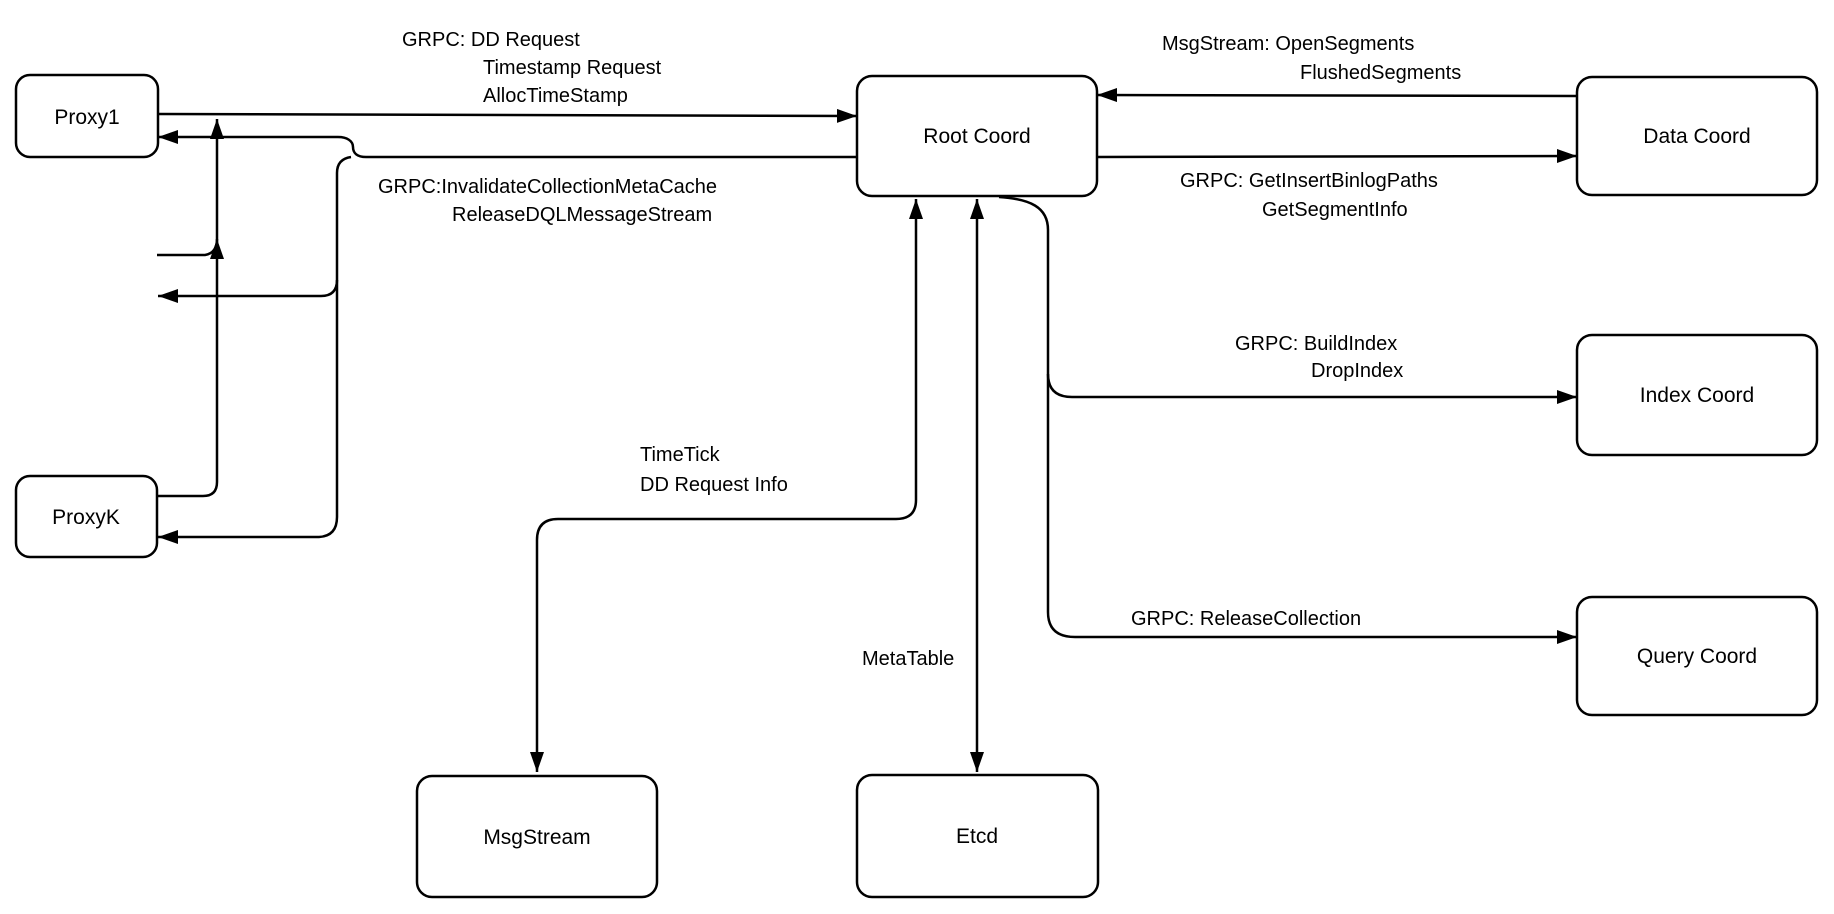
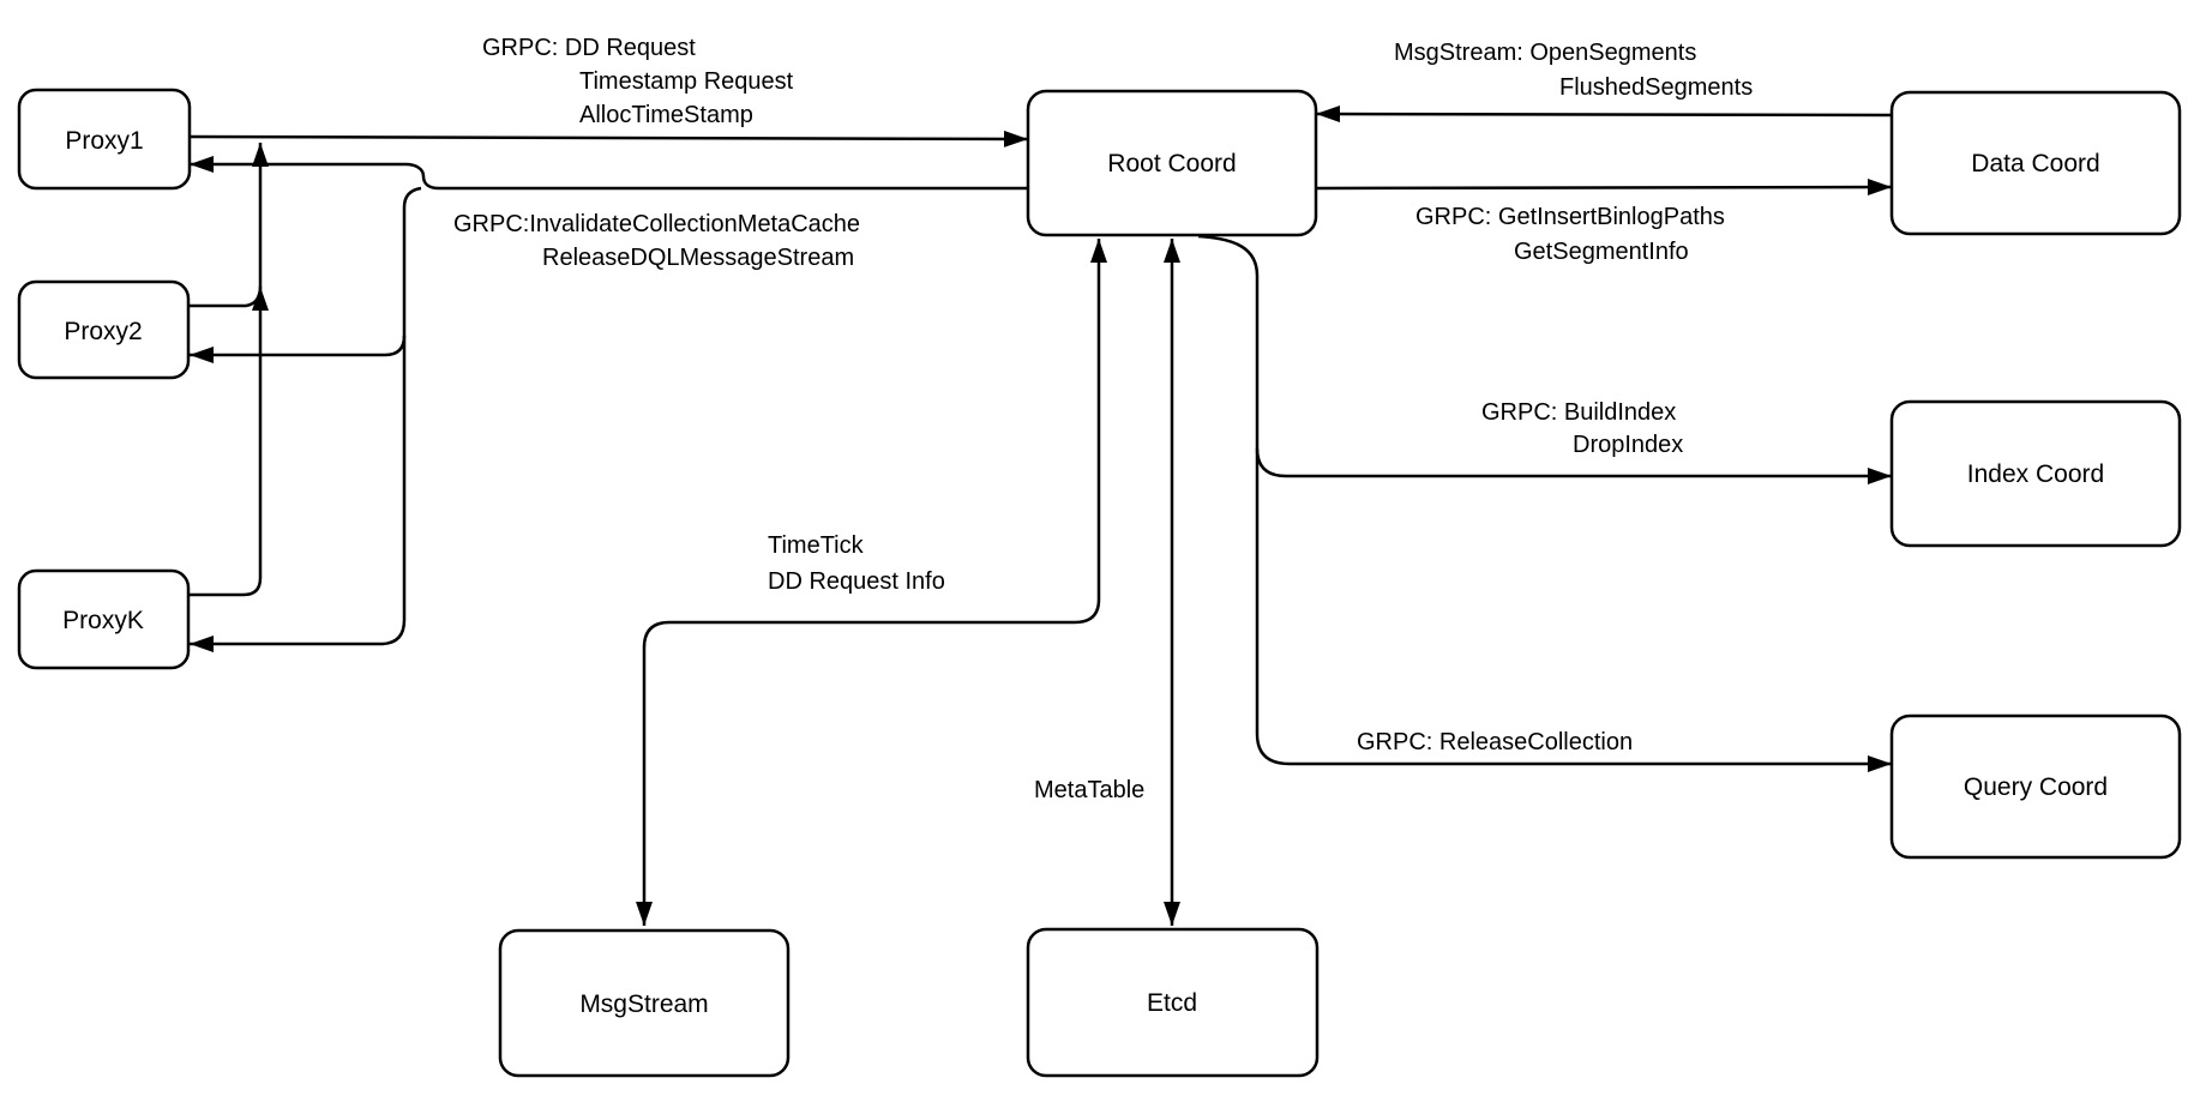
  Proxy1
+ Proxy2
  ProxyK
  Root Coord
  Data Coord
  Index Coord
  Query Coord
  MsgStream
  Etcd
  GRPC: DD Request
  Timestamp Request
  AllocTimeStamp
  GRPC:InvalidateCollectionMetaCache
  ReleaseDQLMessageStream
  MsgStream: OpenSegments
  FlushedSegments
  GRPC: GetInsertBinlogPaths
  GetSegmentInfo
  GRPC: BuildIndex
  DropIndex
  GRPC: ReleaseCollection
  TimeTick
  DD Request Info
  MetaTable
